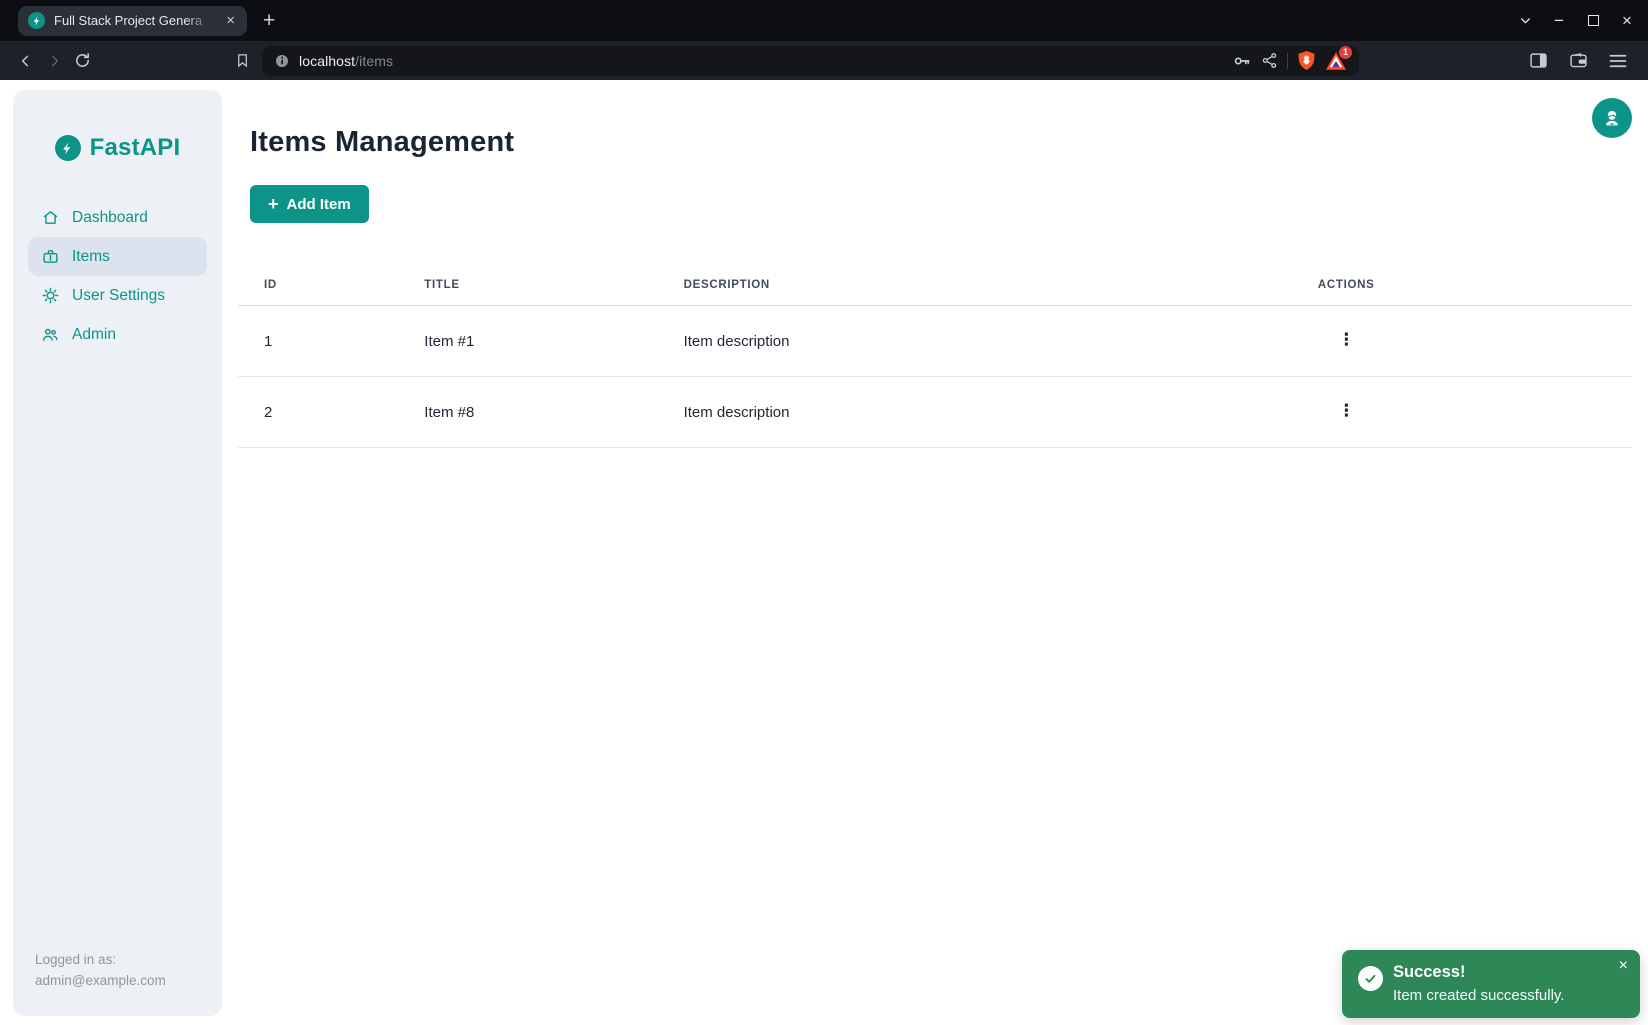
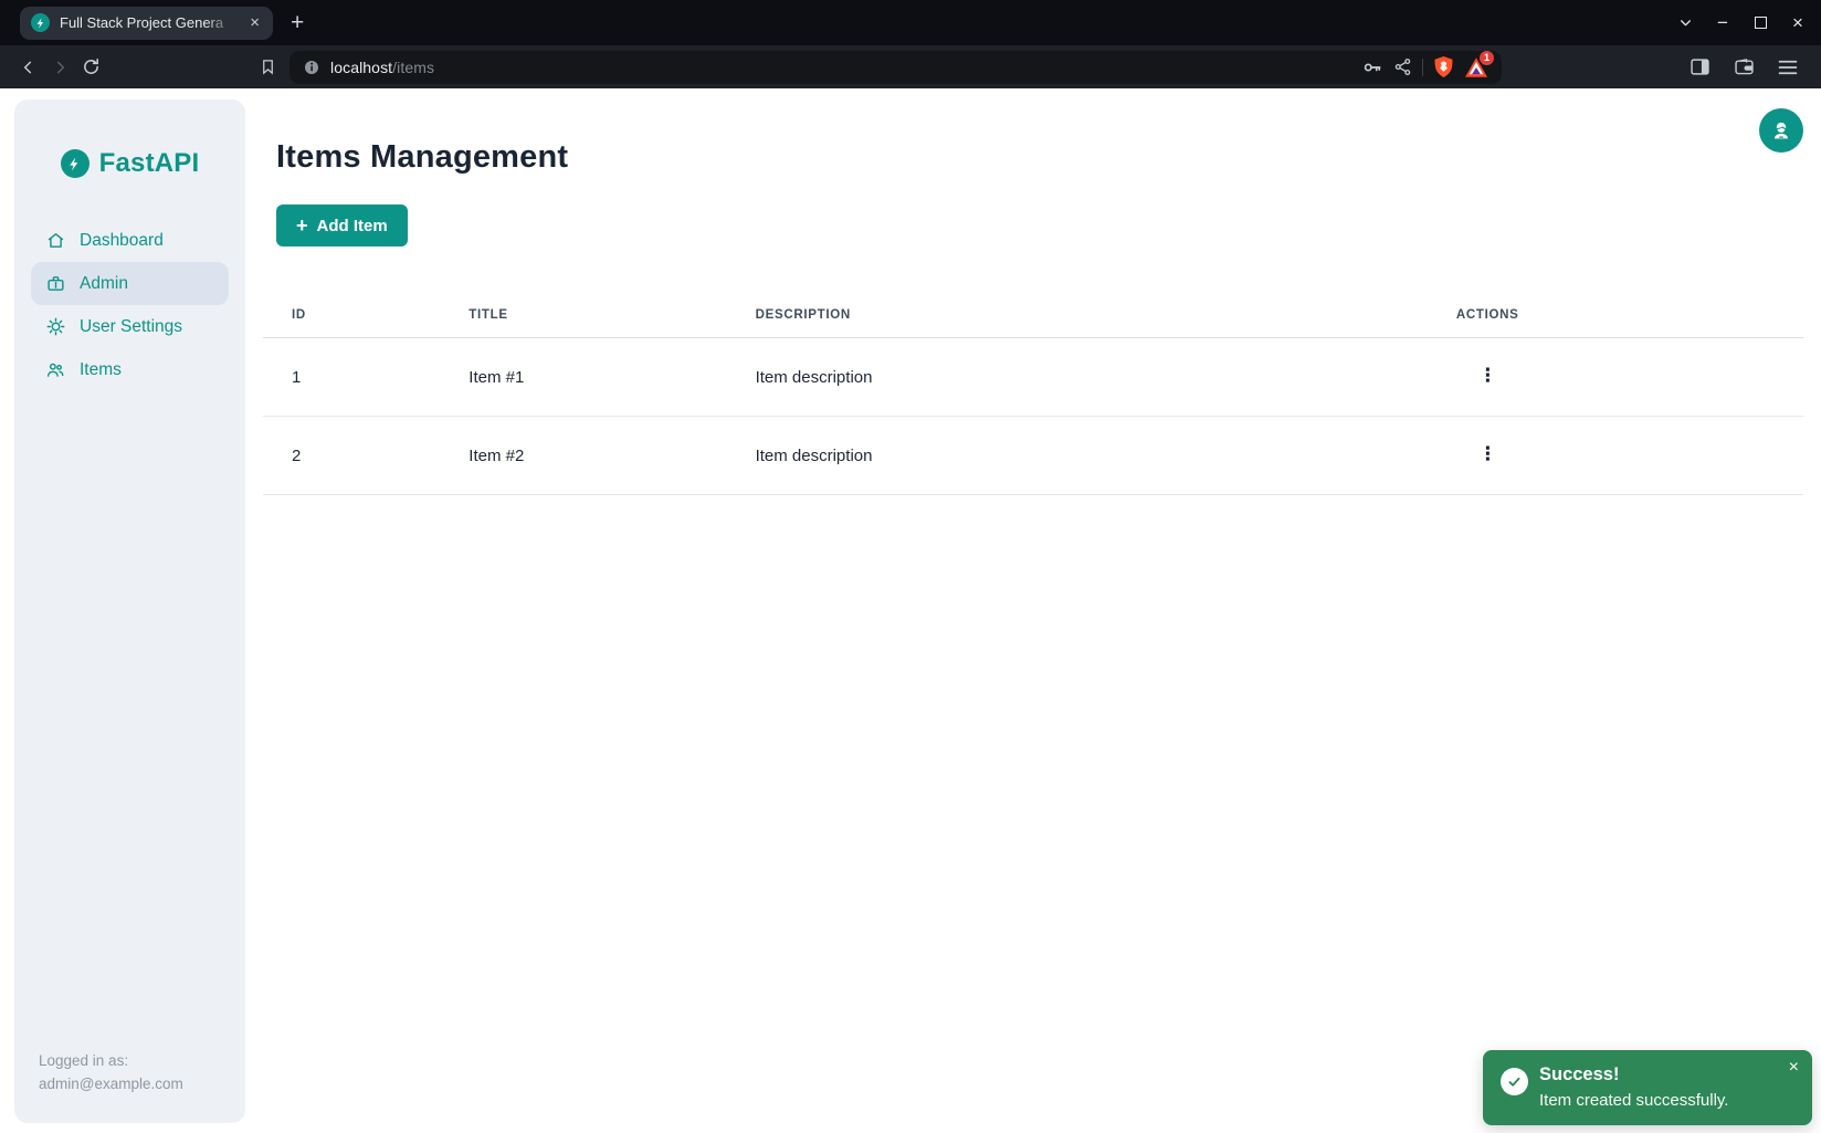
  Full Stack Project Gen
  ×
  +
  −
  ×
  localhost/items
  1
  FastAPI
  Dashboard
- Items
+ Admin
  User Settings
- Admin
+ Items
  Logged in as:
  admin@example.com
  Items Management
  +
  Add Item
  ID	TITLE	DESCRIPTION	ACTIONS
  1	Item #1	Item description	⋮
- 2	Item #8	Item description	⋮
+ 2	Item #2	Item description	⋮
  Success!
  Item created successfully.
  ×
